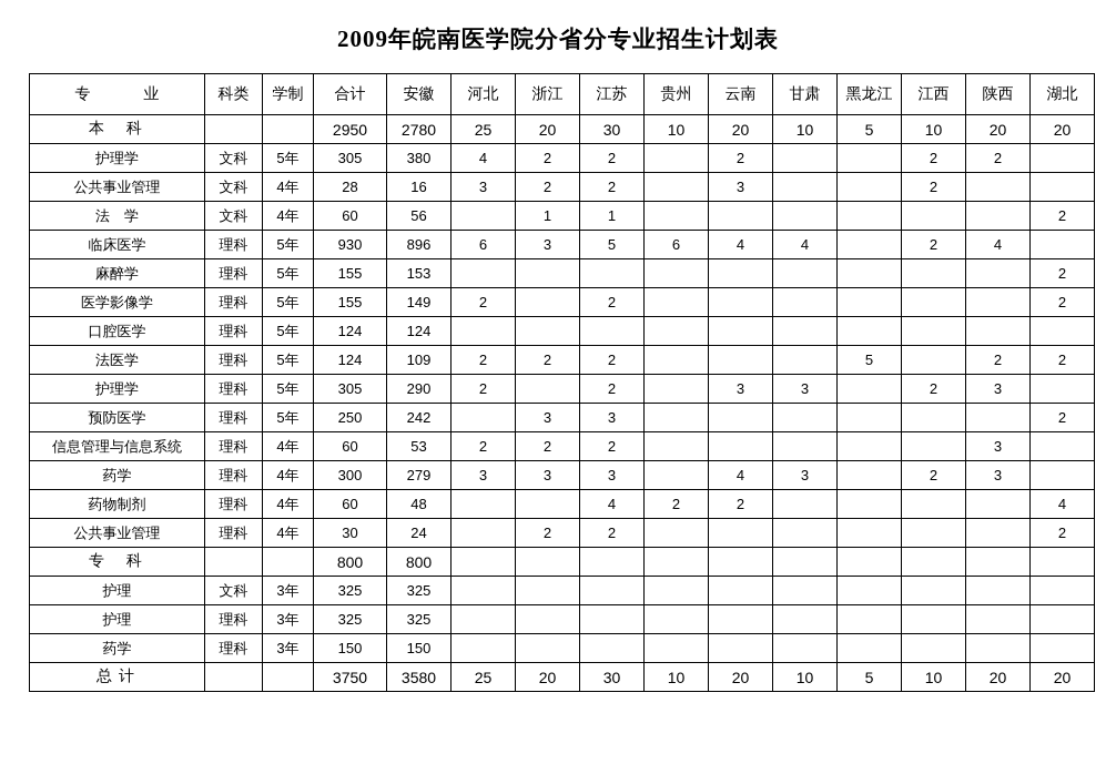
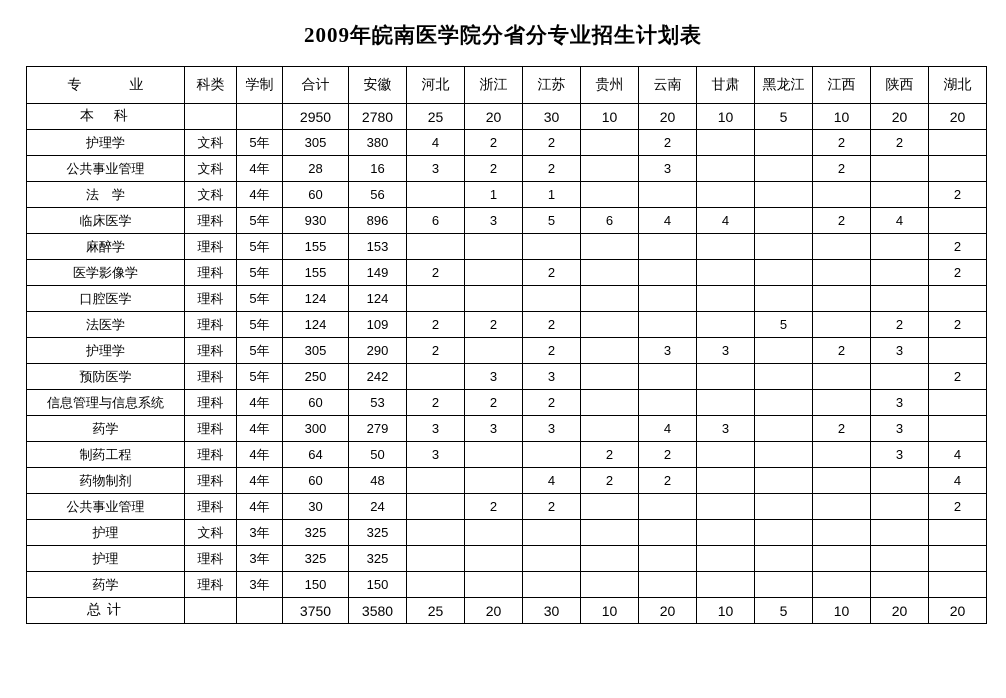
  2009年皖南医学院分省分专业招生计划表
  专 业	科类	学制	合计	安徽	河北	浙江	江苏	贵州	云南	甘肃	黑龙江	江西	陕西	湖北
  本 科			2950	2780	25	20	30	10	20	10	5	10	20	20
  护理学	文科	5年	305	380	4	2	2		2			2	2
  公共事业管理	文科	4年	28	16	3	2	2		3			2
  法 学	文科	4年	60	56		1	1							2
  临床医学	理科	5年	930	896	6	3	5	6	4	4		2	4
  麻醉学	理科	5年	155	153										2
  医学影像学	理科	5年	155	149	2		2							2
  口腔医学	理科	5年	124	124
  法医学	理科	5年	124	109	2	2	2				5		2	2
  护理学	理科	5年	305	290	2		2		3	3		2	3
  预防医学	理科	5年	250	242		3	3							2
  信息管理与信息系统	理科	4年	60	53	2	2	2						3
  药学	理科	4年	300	279	3	3	3		4	3		2	3
+ 制药工程	理科	4年	64	50	3			2	2				3	4
  药物制剂	理科	4年	60	48			4	2	2					4
  公共事业管理	理科	4年	30	24		2	2							2
- 专 科			800	800
  护理	文科	3年	325	325
  护理	理科	3年	325	325
  药学	理科	3年	150	150
  总计			3750	3580	25	20	30	10	20	10	5	10	20	20
